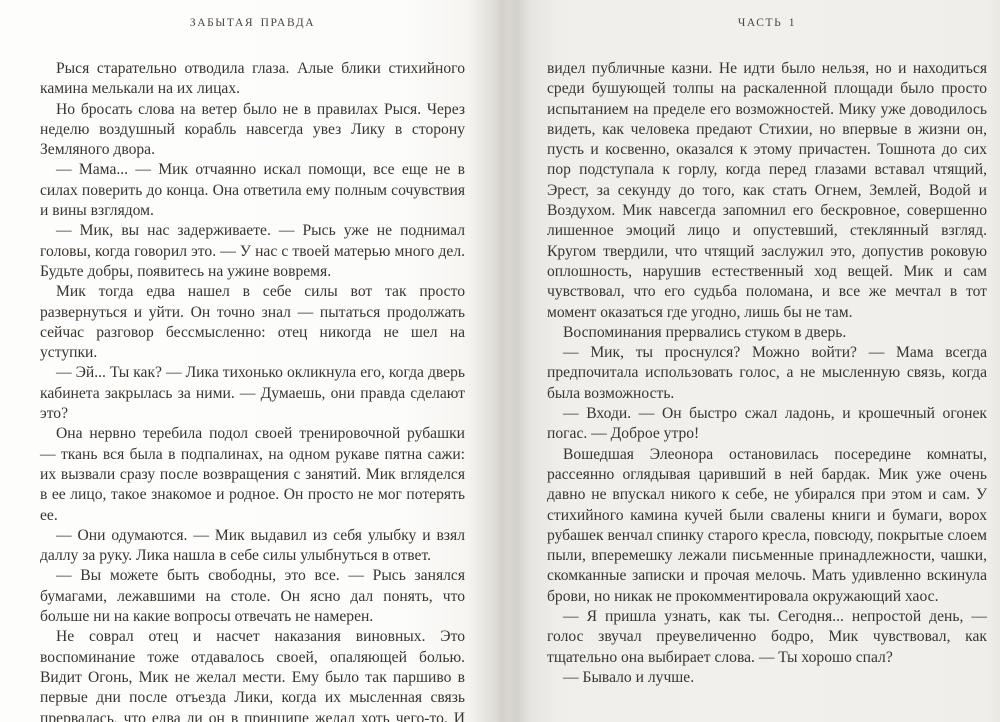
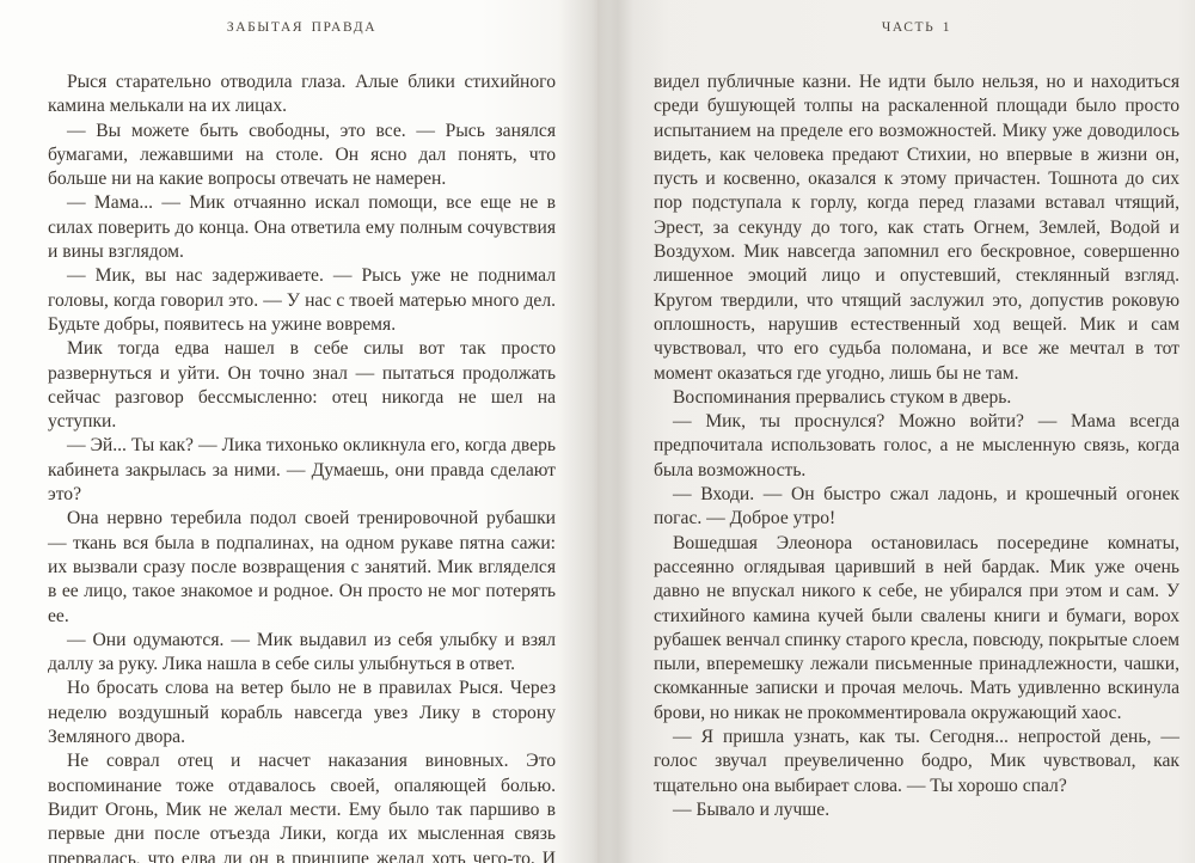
  ЗАБЫТАЯ ПРАВДА
  Рыся старательно отводила глаза. Алые блики стихийного камина мелькали на их лицах.
- Но бросать слова на ветер было не в правилах Рыся. Через неделю воздушный корабль навсегда увез Лику в сторону Земляного двора.
+ — Вы можете быть свободны, это все. — Рысь занялся бумагами, лежавшими на столе. Он ясно дал понять, что больше ни на какие вопросы отвечать не намерен.
  — Мама... — Мик отчаянно искал помощи, все еще не в силах поверить до конца. Она ответила ему полным сочувствия и вины взглядом.
  — Мик, вы нас задерживаете. — Рысь уже не поднимал головы, когда говорил это. — У нас с твоей матерью много дел. Будьте добры, появитесь на ужине вовремя.
  Мик тогда едва нашел в себе силы вот так просто развернуться и уйти. Он точно знал — пытаться продолжать сейчас разговор бессмысленно: отец никогда не шел на уступки.
  — Эй... Ты как? — Лика тихонько окликнула его, когда дверь кабинета закрылась за ними. — Думаешь, они правда сделают это?
  Она нервно теребила подол своей тренировочной рубашки — ткань вся была в подпалинах, на одном рукаве пятна сажи: их вызвали сразу после возвращения с занятий. Мик вгляделся в ее лицо, такое знакомое и родное. Он просто не мог потерять ее.
  — Они одумаются. — Мик выдавил из себя улыбку и взял даллу за руку. Лика нашла в себе силы улыбнуться в ответ.
- — Вы можете быть свободны, это все. — Рысь занялся бумагами, лежавшими на столе. Он ясно дал понять, что больше ни на какие вопросы отвечать не намерен.
+ Но бросать слова на ветер было не в правилах Рыся. Через неделю воздушный корабль навсегда увез Лику в сторону Земляного двора.
  Не соврал отец и насчет наказания виновных. Это воспоминание тоже отдавалось своей, опаляющей болью. Видит Огонь, Мик не желал мести. Ему было так паршиво в первые дни после отъезда Лики, когда их мысленная связь прервалась, что едва ли он в принципе желал хоть чего-то. И
  ЧАСТЬ 1
  дел публичные казни. Не идти было нельзя, но и находиться еди бушующей толпы на раскаленной площади было просто пытанием на пределе его возможностей. Мику уже доводилось деть, как человека предают Стихии, но впервые в жизни он, сть и косвенно, оказался к этому причастен. Тошнота до сих р подступала к горлу, когда перед глазами вставал чтящий, ест, за секунду до того, как стать Огнем, Землей, Водой и здухом. Мик навсегда запомнил его бескровное, совершенно шенное эмоций лицо и опустевший, стеклянный взгляд. угом твердили, что чтящий заслужил это, допустив роковую лошность, нарушив естественный ход вещей. Мик и сам вствовал, что его судьба поломана, и все же мечтал в тот мент оказаться где угодно, лишь бы не там.
  Воспоминания прервались стуком в дверь.
  — Мик, ты проснулся? Можно войти? — Мама всегда едпочитала использовать голос, а не мысленную связь, когда ла возможность.
  — Входи. — Он быстро сжал ладонь, и крошечный огонек гас. — Доброе утро!
  Вошедшая Элеонора остановилась посередине комнаты, ссеянно оглядывая царивший в ней бардак. Мик уже очень вно не впускал никого к себе, не убирался при этом и сам. У ихийного камина кучей были свалены книги и бумаги, ворох башек венчал спинку старого кресла, повсюду, покрытые слоем ли, вперемешку лежали письменные принадлежности, чашки, омканные записки и прочая мелочь. Мать удивленно вскинула ови, но никак не прокомментировала окружающий хаос.
  — Я пришла узнать, как ты. Сегодня... непростой день, — лос звучал преувеличенно бодро, Мик чувствовал, как ательно она выбирает слова. — Ты хорошо спал?
  — Бывало и лучше.
